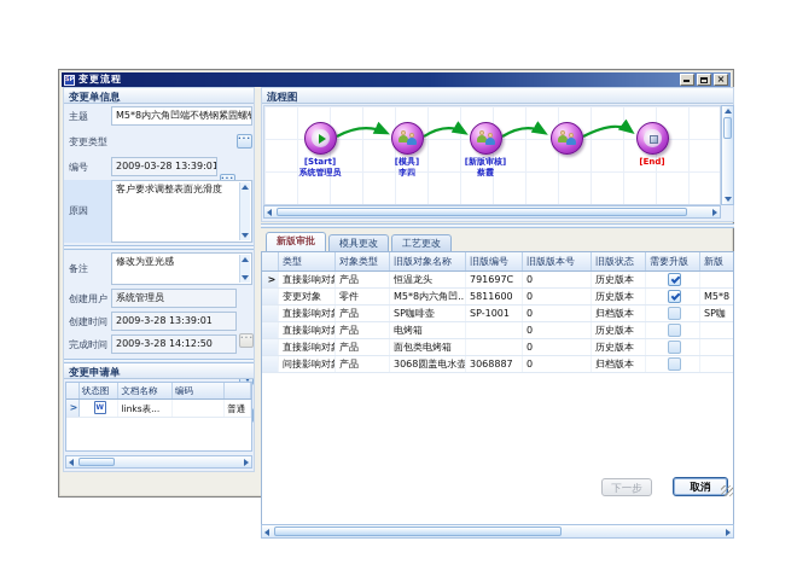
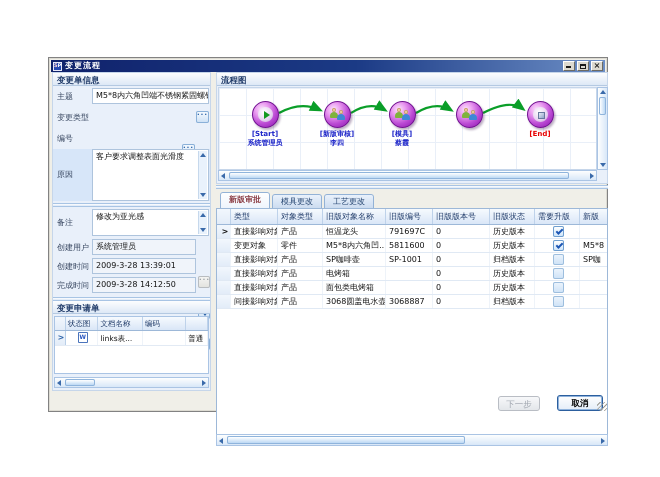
  变更流程
  ×
  变更单信息
  主题
  M5*8内六角凹端不锈钢紧固螺
  变更类型
  编号
- 2009-03-28 13:39:01
  原因
  客户要求调整表面光滑度
  备注
  修改为亚光感
  创建用户
  系统管理员
  创建时间
  2009-3-28 13:39:01
  完成时间
  2009-3-28 14:12:50
  变更申请单
  状态图
  文档名称
  编码
  >
  links表...
  普通
  流程图
  [Start]
  系统管理员
- [模具]
+ [新版审核]
  李四
- [新版审核]
+ [模具]
  蔡霞
  [End]
  新版审批
  模具更改
  工艺更改
  类型
  对象类型
  旧版对象名称
  旧版编号
  旧版版本号
  旧版状态
  需要升版
  新版
  >
  直接影响对
  产品
  恒温龙头
  791697C
  0
  历史版本
  变更对象
  零件
  M5*8内六角凹...
  5811600
  0
  历史版本
  M5*8
  直接影响对
  产品
  SP咖啡壶
  SP-1001
  0
  归档版本
  SP咖
  直接影响对
  产品
  电烤箱
  0
  历史版本
  直接影响对
  产品
  面包类电烤箱
  0
  历史版本
  间接影响对
  产品
  3068圆盖电水壶
  3068887
  0
  归档版本
  下一步
  取消
